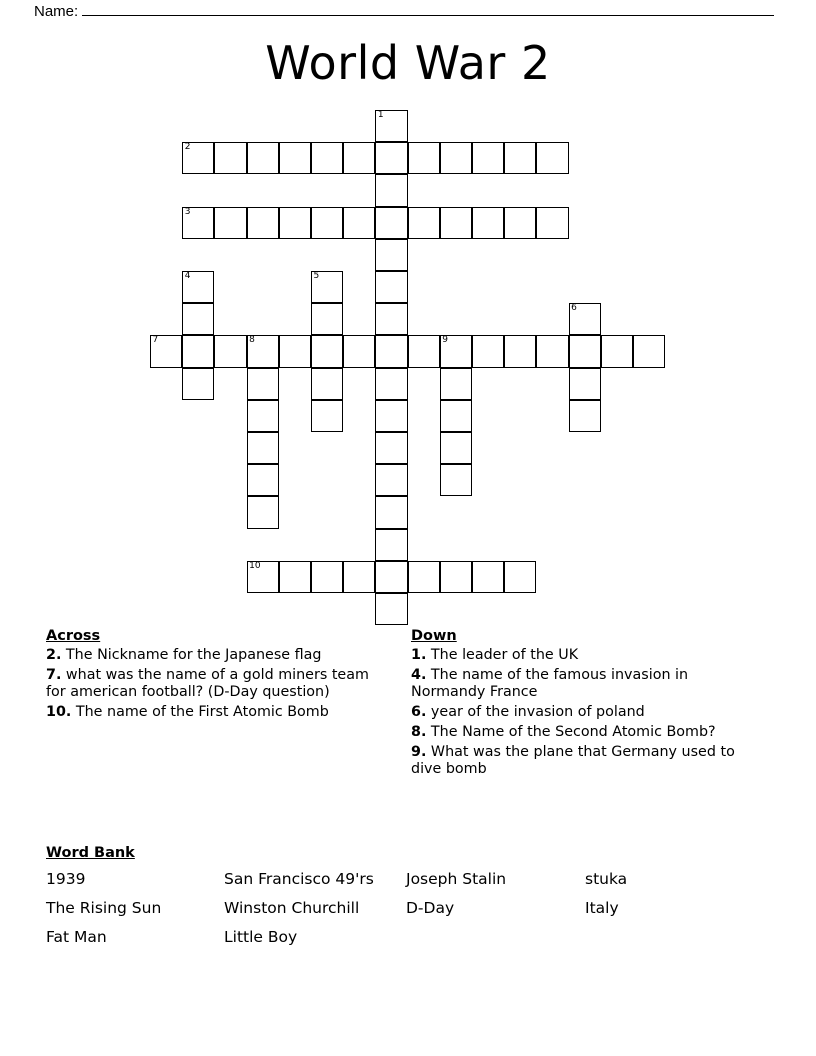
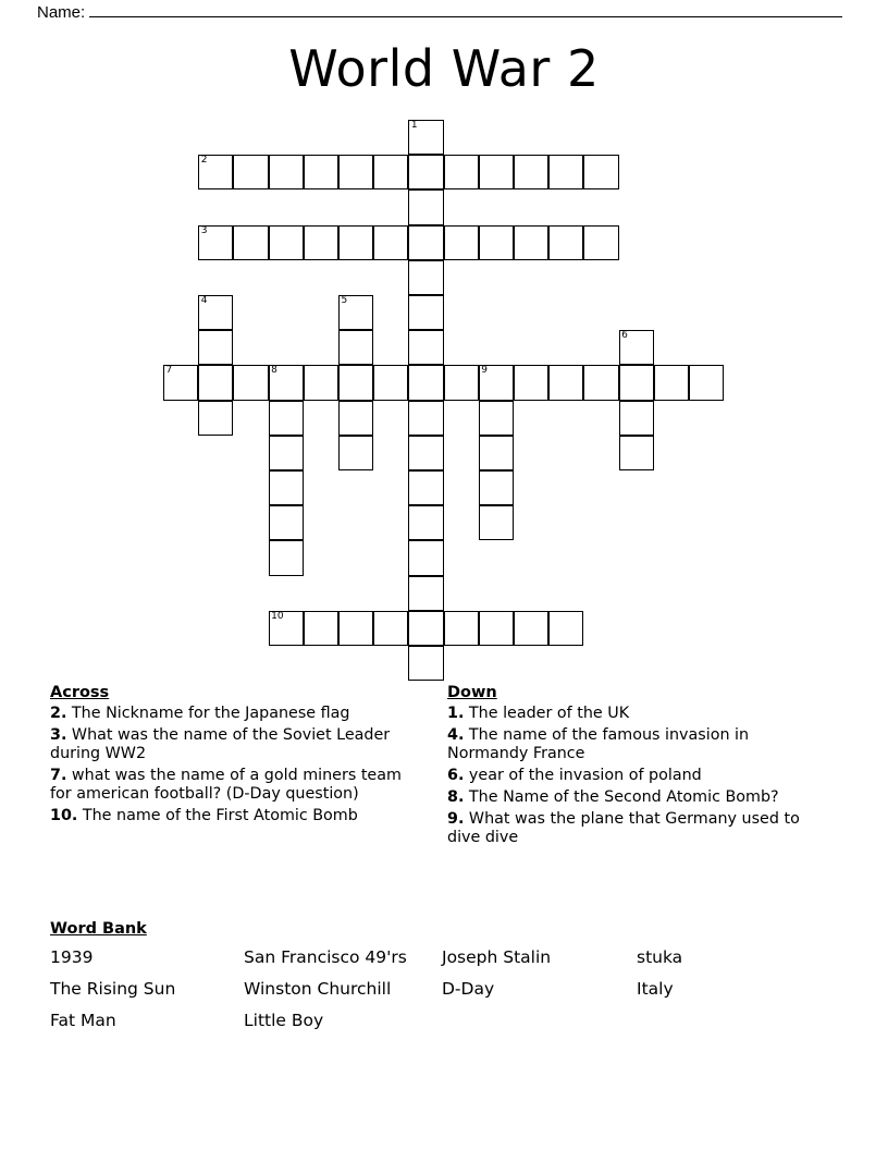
  Name:
  World War 2
  1
  2
  3
  4
  5
  6
  7
  8
  9
  10
  Across
  2. The Nickname for the Japanese flag
+ 3. What was the name of the Soviet Leader during WW2
  7. what was the name of a gold miners team for american football? (D-Day question)
  10. The name of the First Atomic Bomb
  Down
  1. The leader of the UK
  4. The name of the famous invasion in Normandy France
  6. year of the invasion of poland
  8. The Name of the Second Atomic Bomb?
- 9. What was the plane that Germany used to dive bomb
+ 9. What was the plane that Germany used to dive dive
  Word Bank
  1939
  San Francisco 49'rs
  Joseph Stalin
  stuka
  The Rising Sun
  Winston Churchill
  D-Day
  Italy
  Fat Man
  Little Boy
